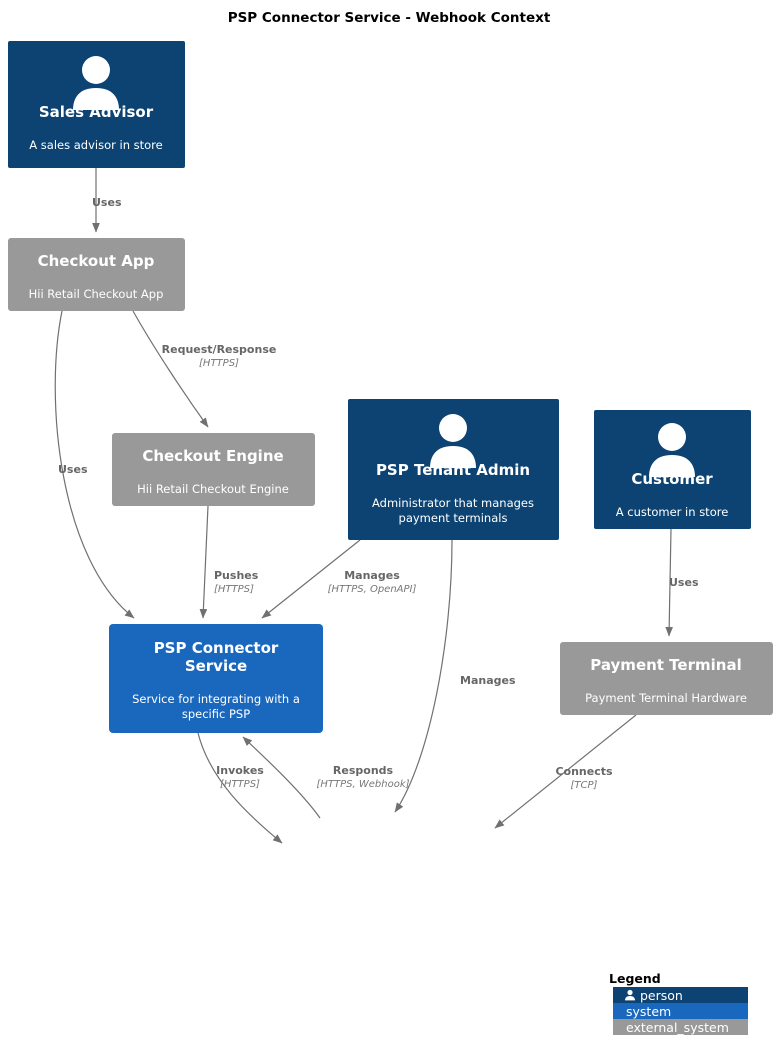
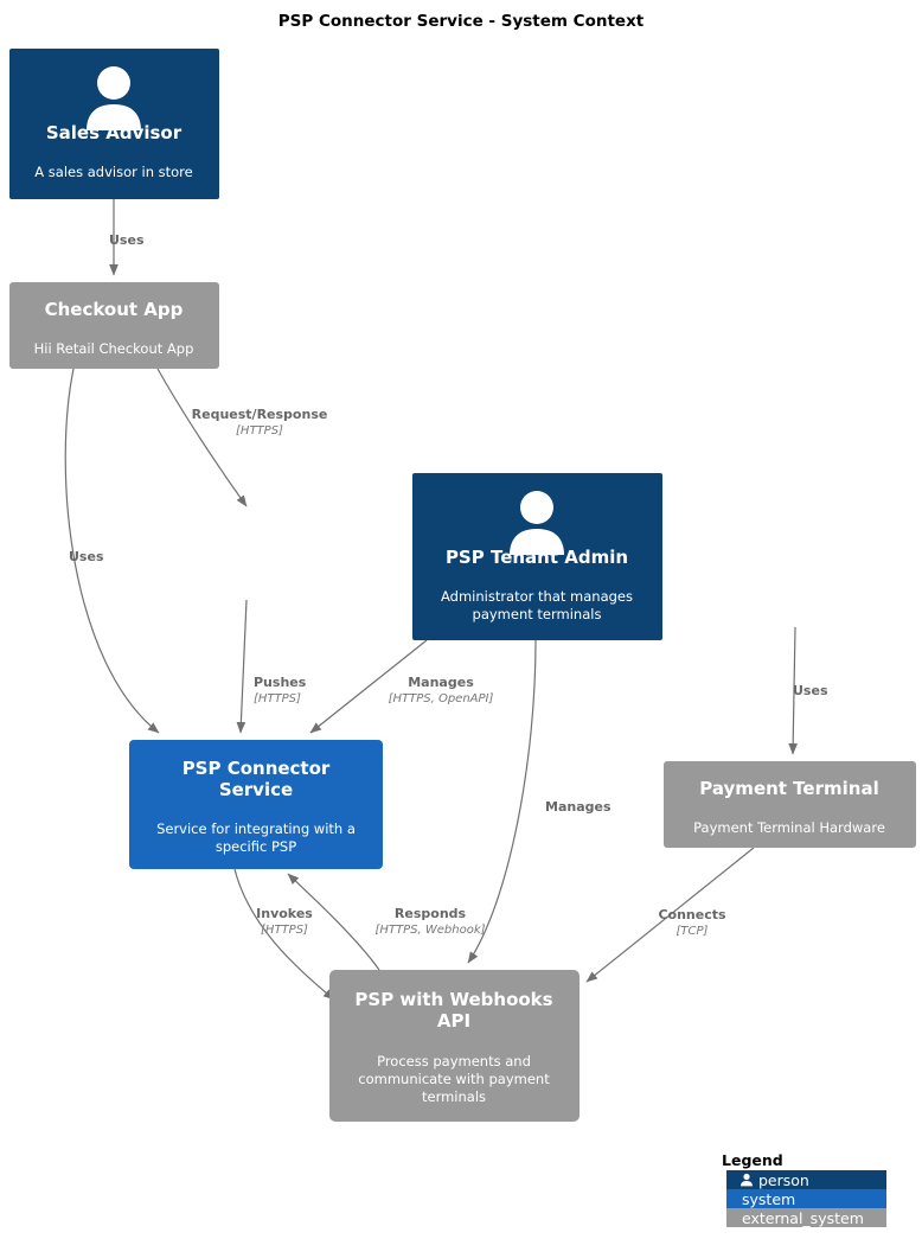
- PSP Connector Service - Webhook Context
+ PSP Connector Service - System Context
  Uses
  Request/Response
  [HTTPS]
  Uses
  Pushes
  [HTTPS]
  Manages
  [HTTPS, OpenAPI]
  Manages
  Uses
  Invokes
  [HTTPS]
  Responds
  [HTTPS, Webhook]
  Connects
  [TCP]
  Sales Advisor
  A sales advisor in store
  Checkout App
  Hii Retail Checkout App
- Checkout Engine
- Hii Retail Checkout Engine
  PSP Tenant Admin
  Administrator that manages
  payment terminals
- Customer
- A customer in store
  PSP Connector
  Service
  Service for integrating with a
  specific PSP
  Payment Terminal
  Payment Terminal Hardware
+ PSP with Webhooks
+ API
+ Process payments and
+ communicate with payment
+ terminals
  Legend
  person
  system
  external_system
